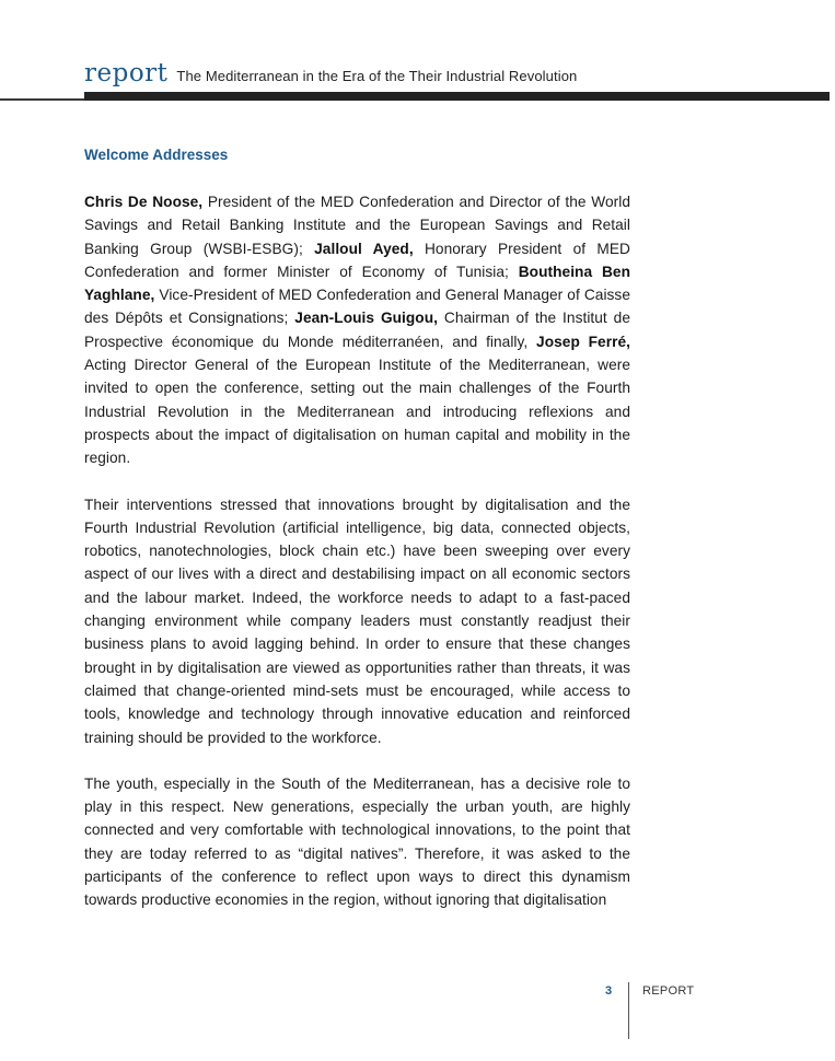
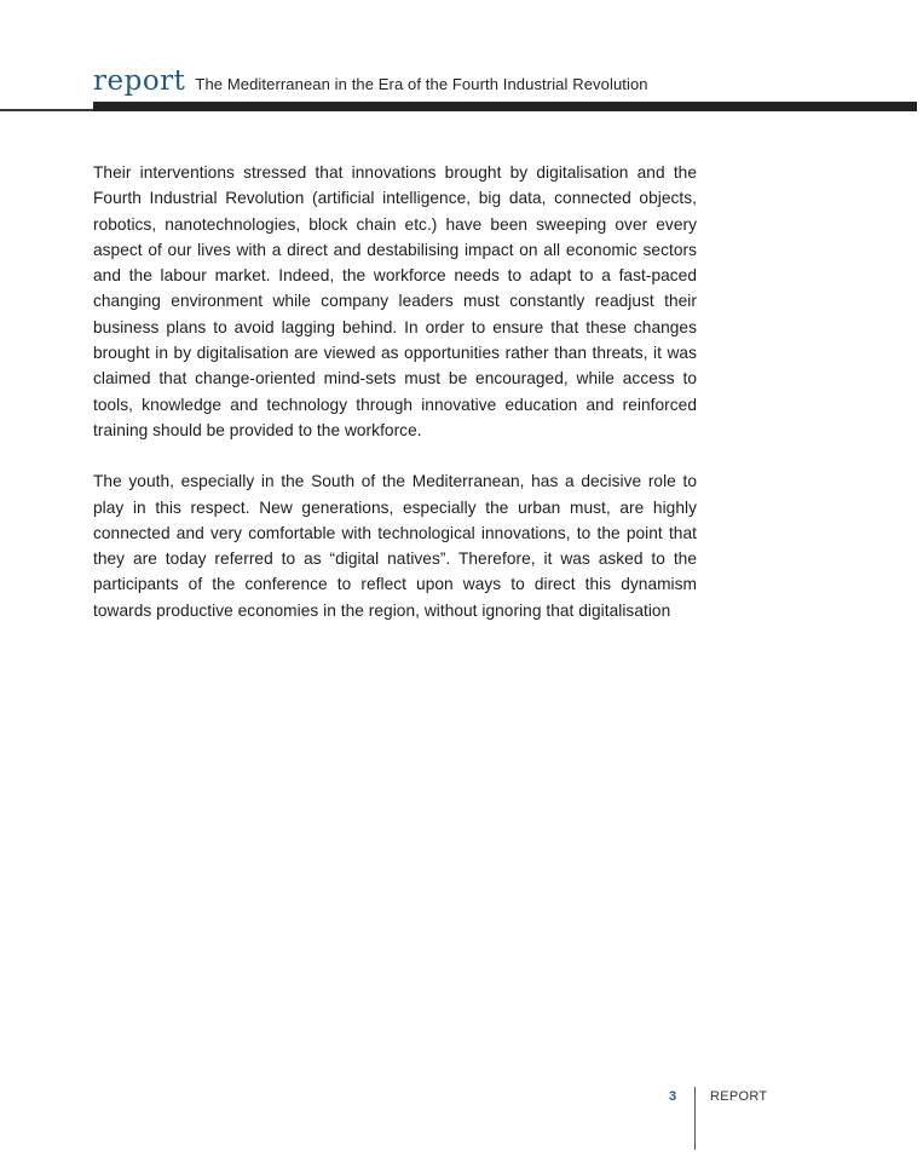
  report
- The Mediterranean in the Era of the Their Industrial Revolution
+ The Mediterranean in the Era of the Fourth Industrial Revolution
- Welcome Addresses
- Chris De Noose, President of the MED Confederation and Director of the World Savings and Retail Banking Institute and the European Savings and Retail Banking Group (WSBI-ESBG); Jalloul Ayed, Honorary President of MED Confederation and former Minister of Economy of Tunisia; Boutheina Ben Yaghlane, Vice-President of MED Confederation and General Manager of Caisse des Dépôts et Consignations; Jean-Louis Guigou, Chairman of the Institut de Prospective économique du Monde méditerranéen, and finally, Josep Ferré, Acting Director General of the European Institute of the Mediterranean, were invited to open the conference, setting out the main challenges of the Fourth Industrial Revolution in the Mediterranean and introducing reflexions and prospects about the impact of digitalisation on human capital and mobility in the region.
  Their interventions stressed that innovations brought by digitalisation and the Fourth Industrial Revolution (artificial intelligence, big data, connected objects, robotics, nanotechnologies, block chain etc.) have been sweeping over every aspect of our lives with a direct and destabilising impact on all economic sectors and the labour market. Indeed, the workforce needs to adapt to a fast-paced changing environment while company leaders must constantly readjust their business plans to avoid lagging behind. In order to ensure that these changes brought in by digitalisation are viewed as opportunities rather than threats, it was claimed that change-oriented mind-sets must be encouraged, while access to tools, knowledge and technology through innovative education and reinforced training should be provided to the workforce.
- The youth, especially in the South of the Mediterranean, has a decisive role to play in this respect. New generations, especially the urban youth, are highly connected and very comfortable with technological innovations, to the point that they are today referred to as “digital natives”. Therefore, it was asked to the participants of the conference to reflect upon ways to direct this dynamism towards productive economies in the region, without ignoring that digitalisation
+ The youth, especially in the South of the Mediterranean, has a decisive role to play in this respect. New generations, especially the urban must, are highly connected and very comfortable with technological innovations, to the point that they are today referred to as “digital natives”. Therefore, it was asked to the participants of the conference to reflect upon ways to direct this dynamism towards productive economies in the region, without ignoring that digitalisation
  3
  REPORT
